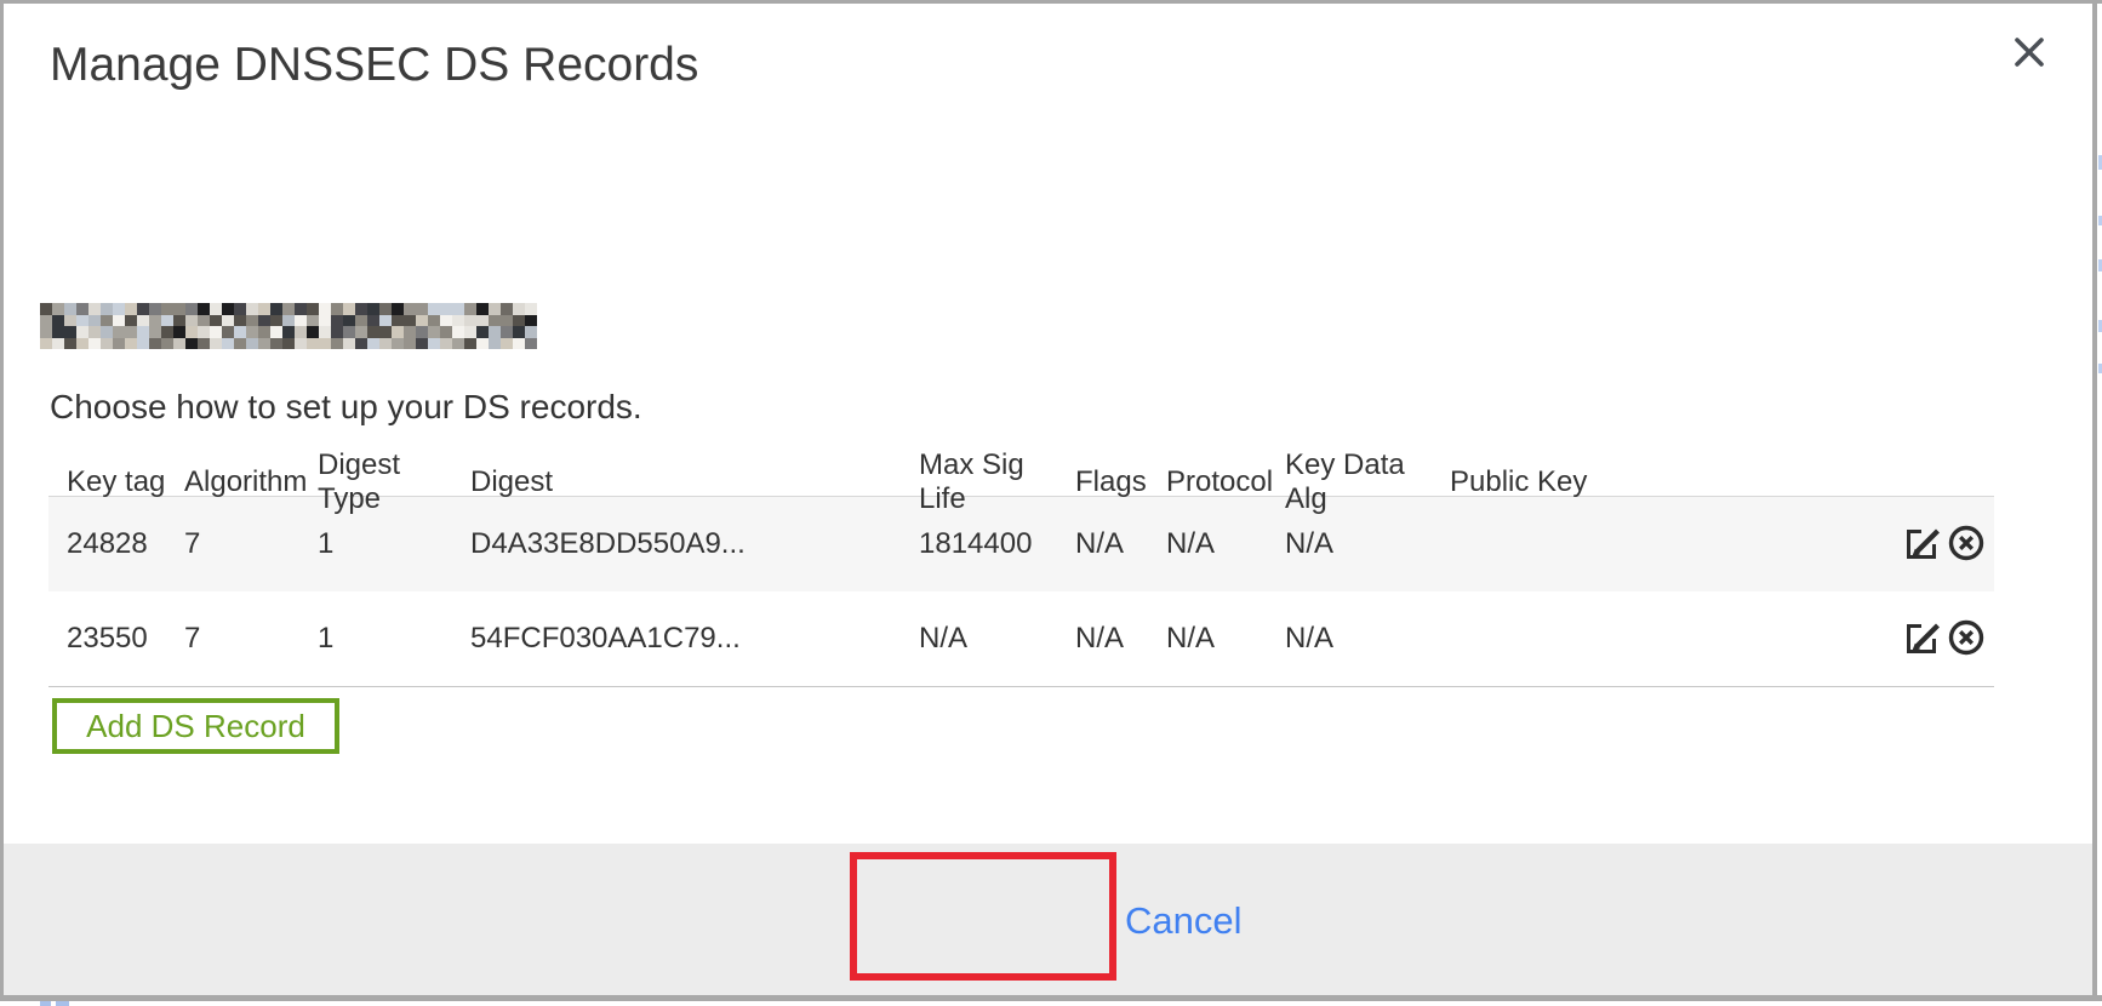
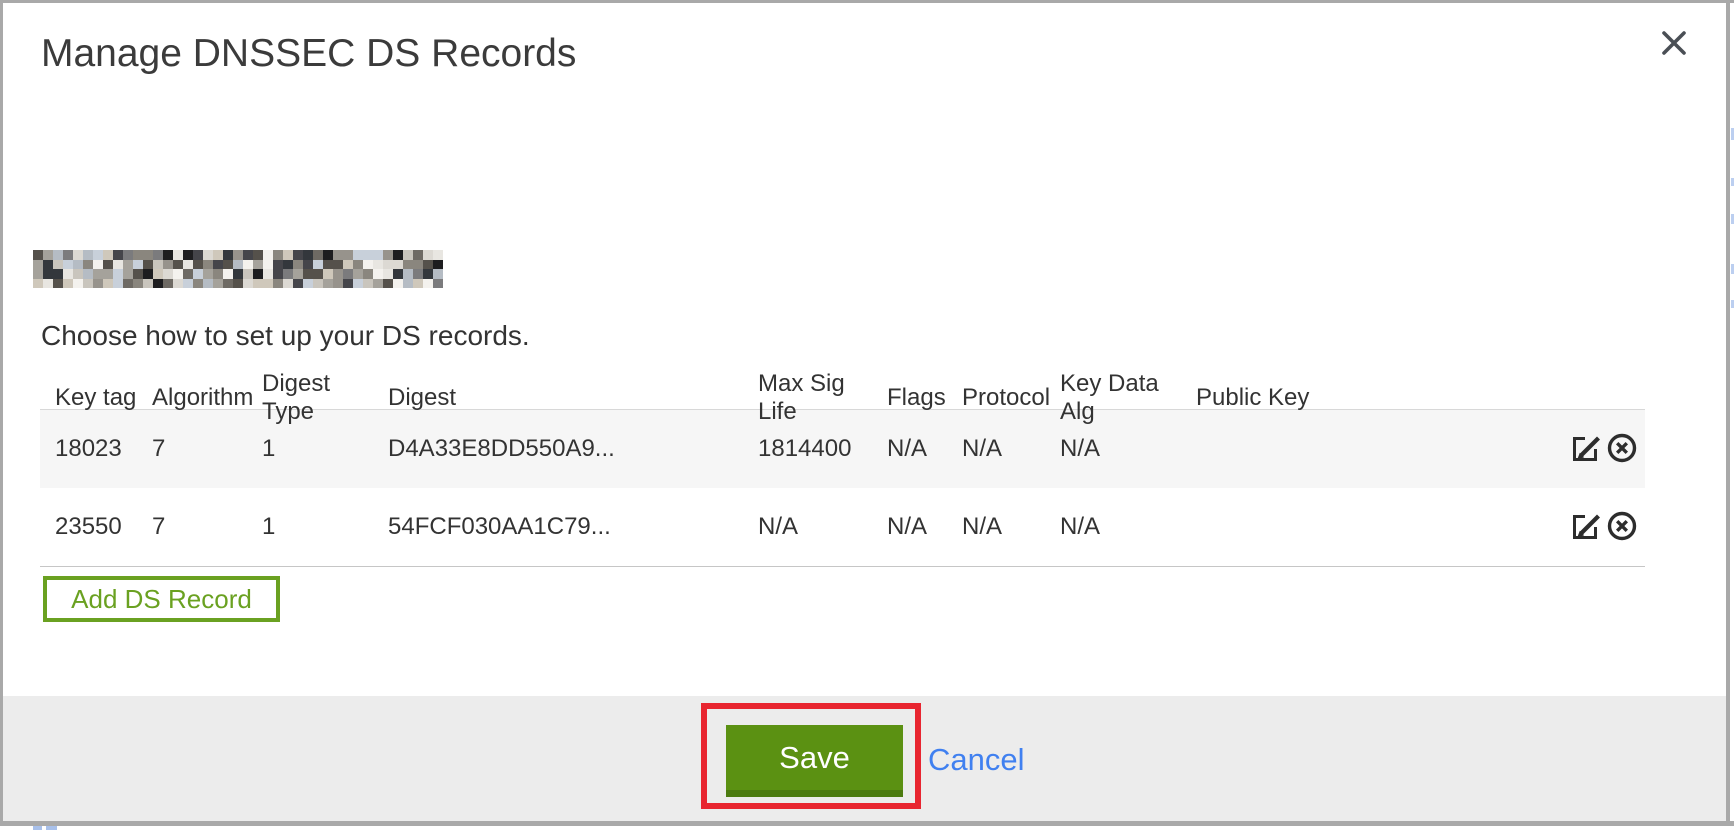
  Manage DNSSEC DS Records
  Choose how to set up your DS records.
  Key tag
  Algorithm
  Digest Type
  Digest
  Max Sig Life
  Flags
  Protocol
  Key Data Alg
  Public Key
- 24828
+ 18023
  7
  1
  D4A33E8DD550A9...
  1814400
  N/A
  N/A
  N/A
  23550
  7
  1
  54FCF030AA1C79...
  N/A
  N/A
  N/A
  N/A
  Add DS Record
+ Save
  Cancel
